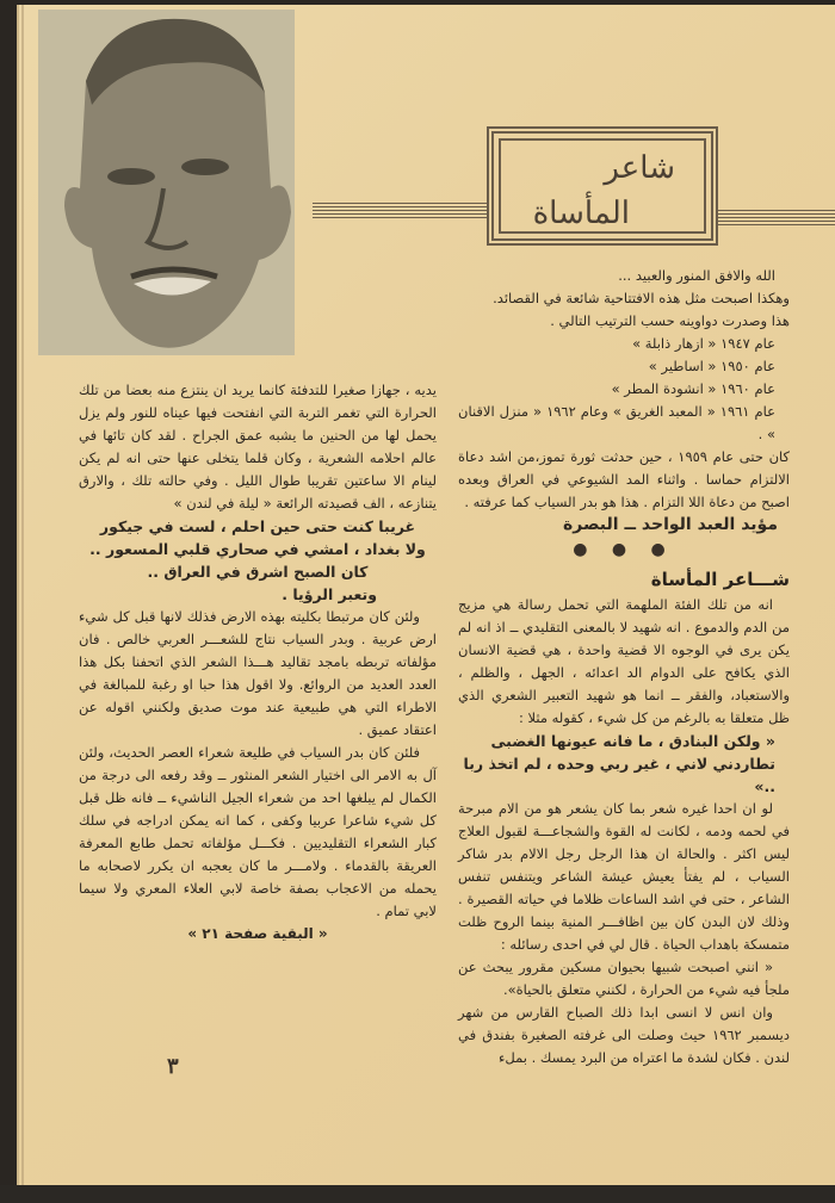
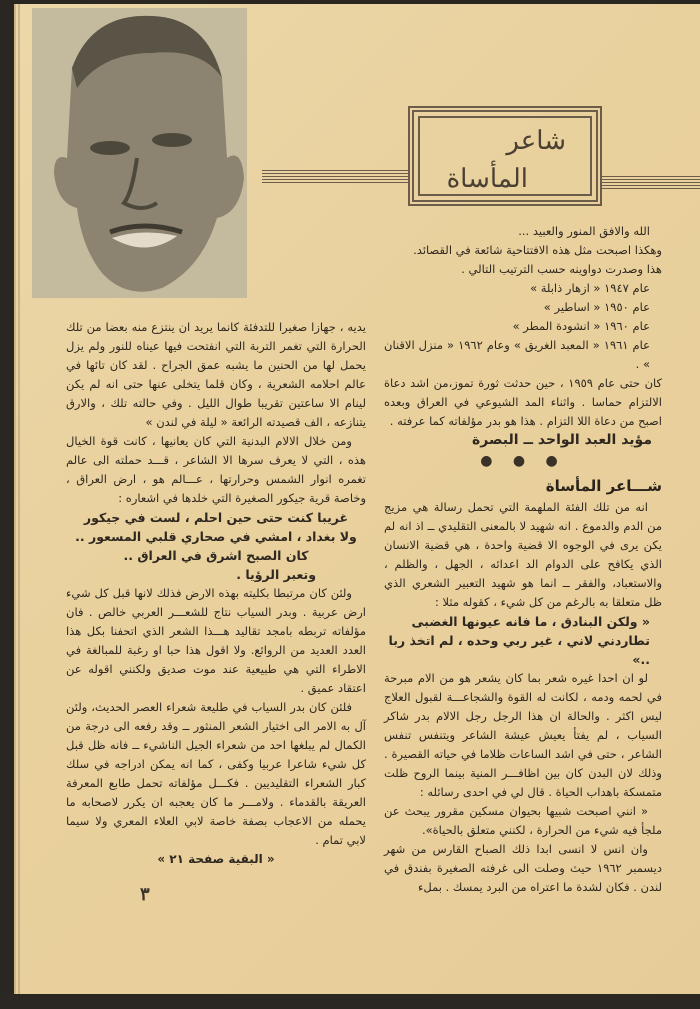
  شاعر
  المأساة
  الله والافق المنور والعبيد ...
  وهكذا اصبحت مثل هذه الافتتاحية شائعة في القصائد.
  هذا وصدرت دواوينه حسب الترتيب التالي .
  عام ١٩٤٧ « ازهار ذابلة »
  عام ١٩٥٠ « اساطير »
  عام ١٩٦٠ « انشودة المطر »
  عام ١٩٦١ « المعبد الغريق » وعام ١٩٦٢ « منزل الاقنان » .
- كان حتى عام ١٩٥٩ ، حين حدثت ثورة تموز،من اشد دعاة الالتزام حماسا . واثناء المد الشيوعي في العراق وبعده اصبح من دعاة اللا التزام . هذا هو بدر السياب كما عرفته .
+ كان حتى عام ١٩٥٩ ، حين حدثت ثورة تموز،من اشد دعاة الالتزام حماسا . واثناء المد الشيوعي في العراق وبعده اصبح من دعاة اللا التزام . هذا هو بدر مؤلفاته كما عرفته .
  مؤيد العبد الواحد ــ البصرة
  ● ● ●
  شـــاعر المأساة
  انه من تلك الفئة الملهمة التي تحمل رسالة هي مزيج من الدم والدموع . انه شهيد لا بالمعنى التقليدي ــ اذ انه لم يكن يرى في الوجوه الا قضية واحدة ، هي قضية الانسان الذي يكافح على الدوام الد اعدائه ، الجهل ، والظلم ، والاستعباد، والفقر ــ انما هو شهيد التعبير الشعري الذي ظل متعلقا به بالرغم من كل شيء ، كقوله مثلا :
  « ولكن البنادق ، ما فانه عيونها الغضبى
  تطاردني لاني ، غير ربي وحده ، لم اتخذ ربا ..»
  لو ان احدا غيره شعر بما كان يشعر هو من الام مبرحة في لحمه ودمه ، لكانت له القوة والشجاعـــة لقبول العلاج ليس اكثر . والحالة ان هذا الرجل رجل الالام بدر شاكر السياب ، لم يفتأ يعيش عيشة الشاعر ويتنفس تنفس الشاعر ، حتى في اشد الساعات ظلاما في حياته القصيرة . وذلك لان البدن كان بين اظافـــر المنية بينما الروح ظلت متمسكة باهداب الحياة . قال لي في احدى رسائله :
  « انني اصبحت شبيها بحيوان مسكين مقرور يبحث عن ملجأ فيه شيء من الحرارة ، لكنني متعلق بالحياة».
  وان انس لا انسى ابدا ذلك الصباح القارس من شهر ديسمبر ١٩٦٢ حيث وصلت الى غرفته الصغيرة بفندق في لندن . فكان لشدة ما اعتراه من البرد يمسك . بملء
  يديه ، جهازا صغيرا للتدفئة كانما يريد ان ينتزع منه بعضا من تلك الحرارة التي تغمر التربة التي انفتحت فيها عيناه للنور ولم يزل يحمل لها من الحنين ما يشبه عمق الجراح . لقد كان تائها في عالم احلامه الشعرية ، وكان قلما يتخلى عنها حتى انه لم يكن لينام الا ساعتين تقريبا طوال الليل . وفي حالته تلك ، والارق يتنازعه ، الف قصيدته الرائعة « ليلة في لندن »
+ ومن خلال الالام البدنية التي كان يعانيها ، كانت قوة الخيال هذه ، التي لا يعرف سرها الا الشاعر ، قـــد حملته الى عالم تغمره انوار الشمس وحرارتها ، عـــالم هو ، ارض العراق ، وخاصة قرية جيكور الصغيرة التي خلدها في اشعاره :
  غريبا كنت حتى حين احلم ، لست في جيكور
  ولا بغداد ، امشي في صحاري قلبي المسعور ..
  كان الصبح اشرق في العراق ..
  وتعبر الرؤيا .
  ولئن كان مرتبطا بكليته بهذه الارض فذلك لانها قبل كل شيء ارض عربية . وبدر السياب نتاج للشعـــر العربي خالص . فان مؤلفاته تربطه بامجد تقاليد هـــذا الشعر الذي اتحفنا بكل هذا العدد العديد من الروائع. ولا اقول هذا حبا او رغبة للمبالغة في الاطراء التي هي طبيعية عند موت صديق ولكنني اقوله عن اعتقاد عميق .
  فلئن كان بدر السياب في طليعة شعراء العصر الحديث، ولئن آل به الامر الى اختيار الشعر المنثور ــ وقد رفعه الى درجة من الكمال لم يبلغها احد من شعراء الجيل الناشيء ــ فانه ظل قبل كل شيء شاعرا عربيا وكفى ، كما انه يمكن ادراجه في سلك كبار الشعراء التقليديين . فكـــل مؤلفاته تحمل طابع المعرفة العريقة بالقدماء . ولامـــر ما كان يعجبه ان يكرر لاصحابه ما يحمله من الاعجاب بصفة خاصة لابي العلاء المعري ولا سيما لابي تمام .
  « البقية صفحة ٢١ »
  ٣
